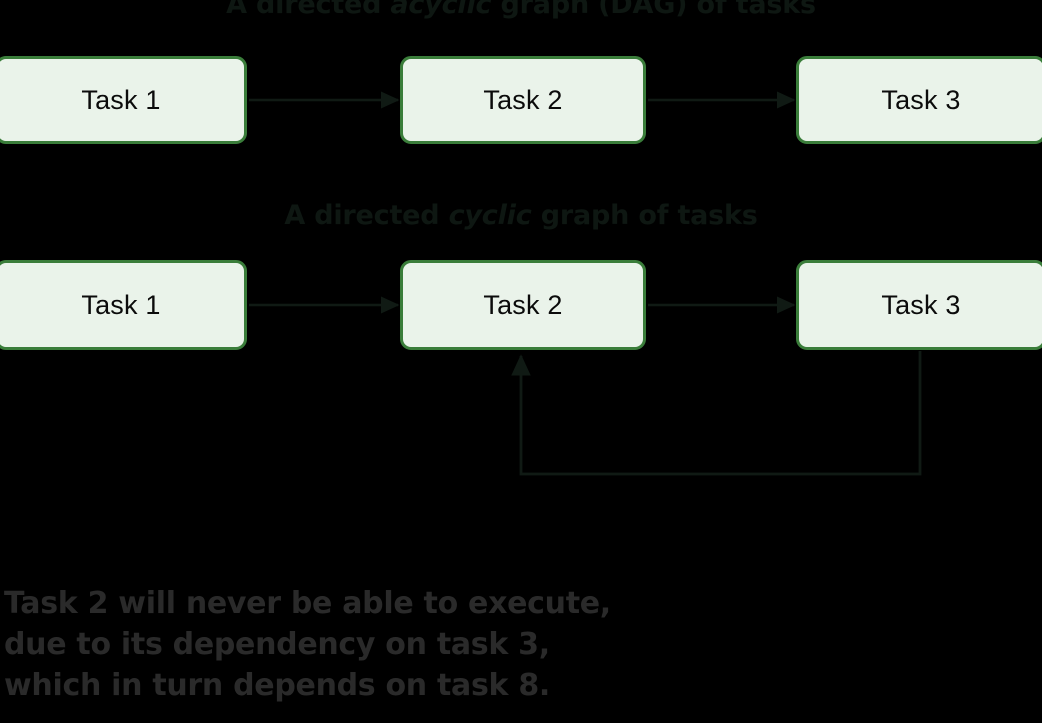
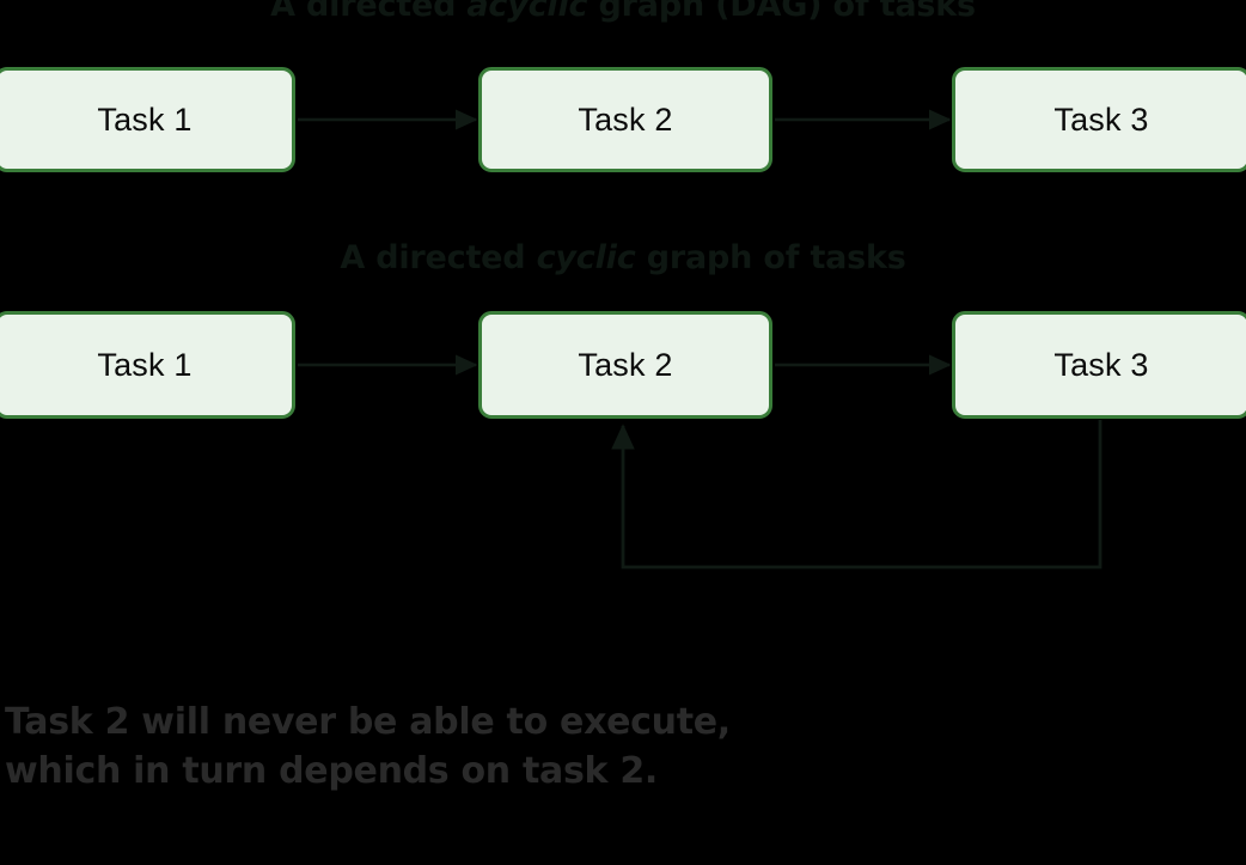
  Task 1
  Task 2
  Task 3
  Task 1
  Task 2
  Task 3
  Task 2 will never be able to execute,
- due to its dependency on task 3,
- which in turn depends on task 8.
+ which in turn depends on task 2.
